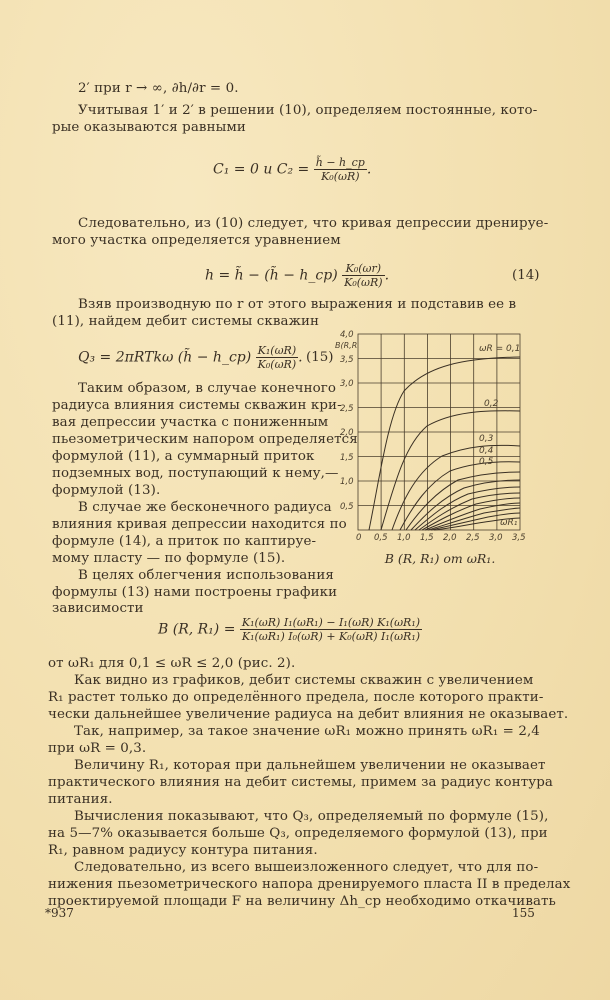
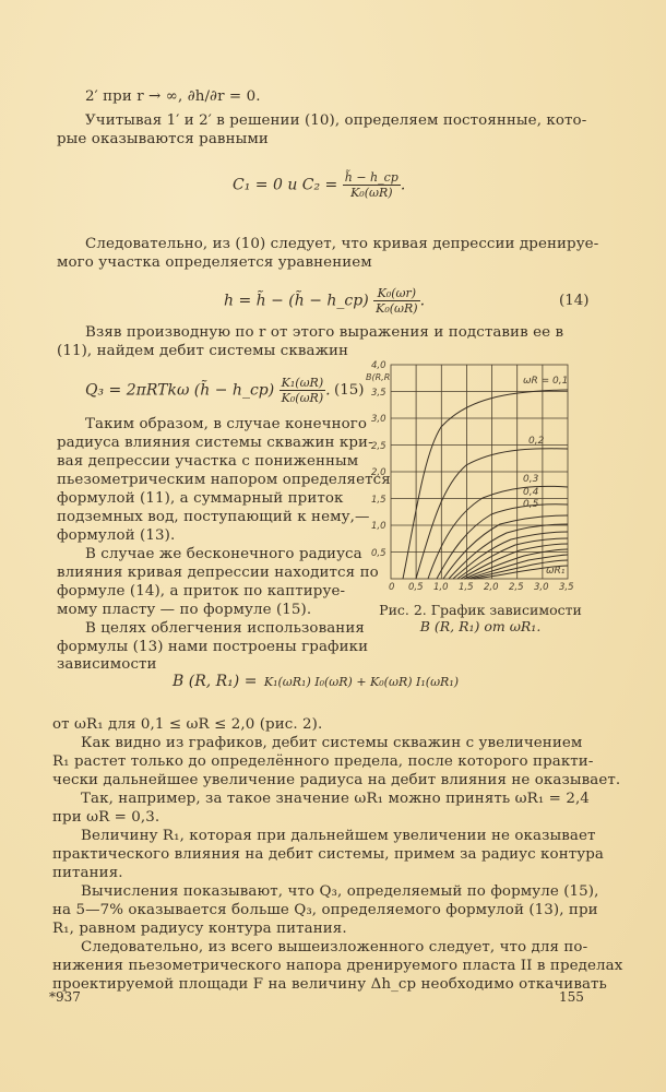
  2′ при r → ∞, ∂h/∂r = 0.
  Учитывая 1′ и 2′ в решении (10), определяем постоянные, кото-
  рые оказываются равными
  C₁ = 0 и C₂ =
  h̃ − h_cp
  K₀(ωR)
  .
  Следовательно, из (10) следует, что кривая депрессии дренируе-
  мого участка определяется уравнением
  h = h̃ − (h̃ − h_cp)
  K₀(ωr)
  K₀(ωR)
  .
  (14)
  Взяв производную по r от этого выражения и подставив ее в
  (11), найдем дебит системы скважин
  Q₃ = 2πRTkω (h̃ − h_cp)
  K₁(ωR)
  K₀(ωR)
  .
  (15)
  Таким образом, в случае конечного
  радиуса влияния системы скважин кри-
  вая депрессии участка с пониженным
  пьезометрическим напором определяется
  формулой (11), а суммарный приток
  подземных вод, поступающий к нему,—
  формулой (13).
  В случае же бесконечного радиуса
  влияния кривая депрессии находится по
  формуле (14), а приток по каптируе-
  мому пласту — по формуле (15).
  В целях облегчения использования
  формулы (13) нами построены графики
  зависимости
  4,0
  3,5
  3,0
  2,5
  2,0
  1,5
  1,0
  0,5
  B(R,R
  0
  0,5
  1,0
  1,5
  2,0
  2,5
  3,0
  3,5
  ωR = 0,1
  0,2
  0,3
  0,4
  0,5
  ωR₁
+ Рис. 2. График зависимости
  B (R, R₁) от ωR₁.
  B (R, R₁) =
- K₁(ωR) I₁(ωR₁) − I₁(ωR) K₁(ωR₁)
  K₁(ωR₁) I₀(ωR) + K₀(ωR) I₁(ωR₁)
  от ωR₁ для 0,1 ≤ ωR ≤ 2,0 (рис. 2).
  Как видно из графиков, дебит системы скважин с увеличением
  R₁ растет только до определённого предела, после которого практи-
  чески дальнейшее увеличение радиуса на дебит влияния не оказывает.
  Так, например, за такое значение ωR₁ можно принять ωR₁ = 2,4
  при ωR = 0,3.
  Величину R₁, которая при дальнейшем увеличении не оказывает
  практического влияния на дебит системы, примем за радиус контура
  питания.
  Вычисления показывают, что Q₃, определяемый по формуле (15),
  на 5—7% оказывается больше Q₃, определяемого формулой (13), при
  R₁, равном радиусу контура питания.
  Следовательно, из всего вышеизложенного следует, что для по-
  нижения пьезометрического напора дренируемого пласта II в пределах
  проектируемой площади F на величину Δh_ср необходимо откачивать
  *937
  155
